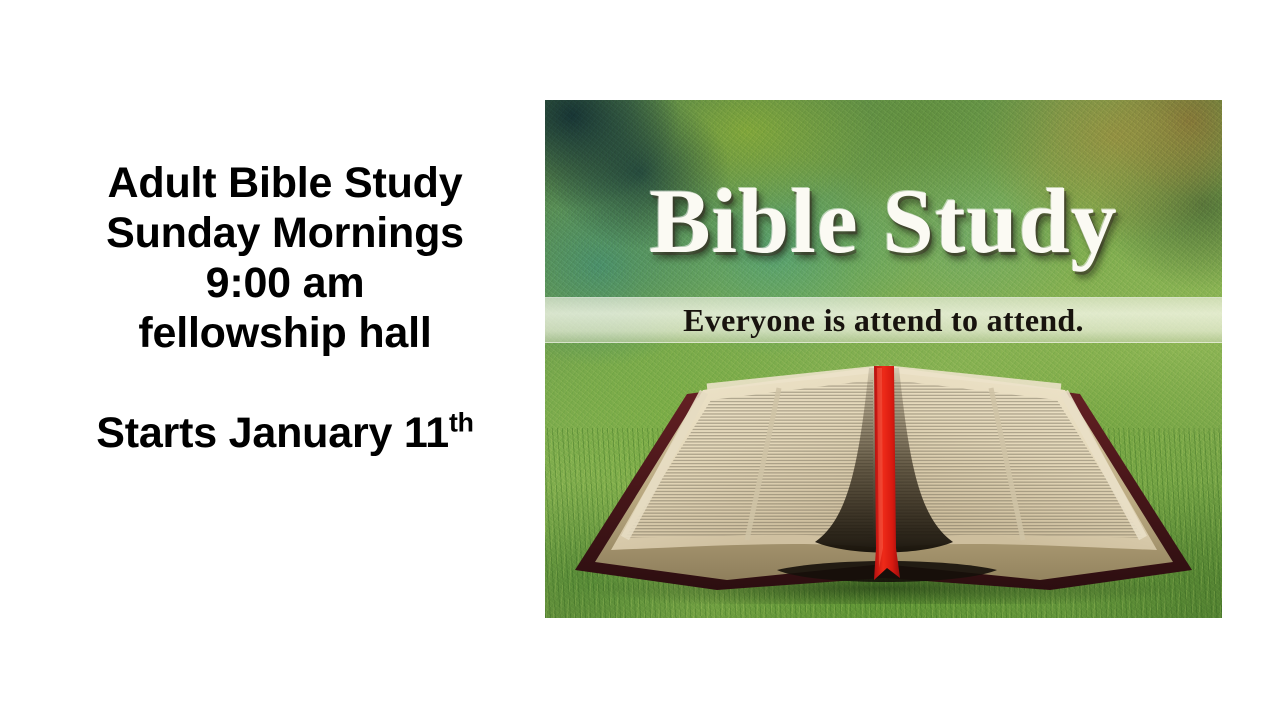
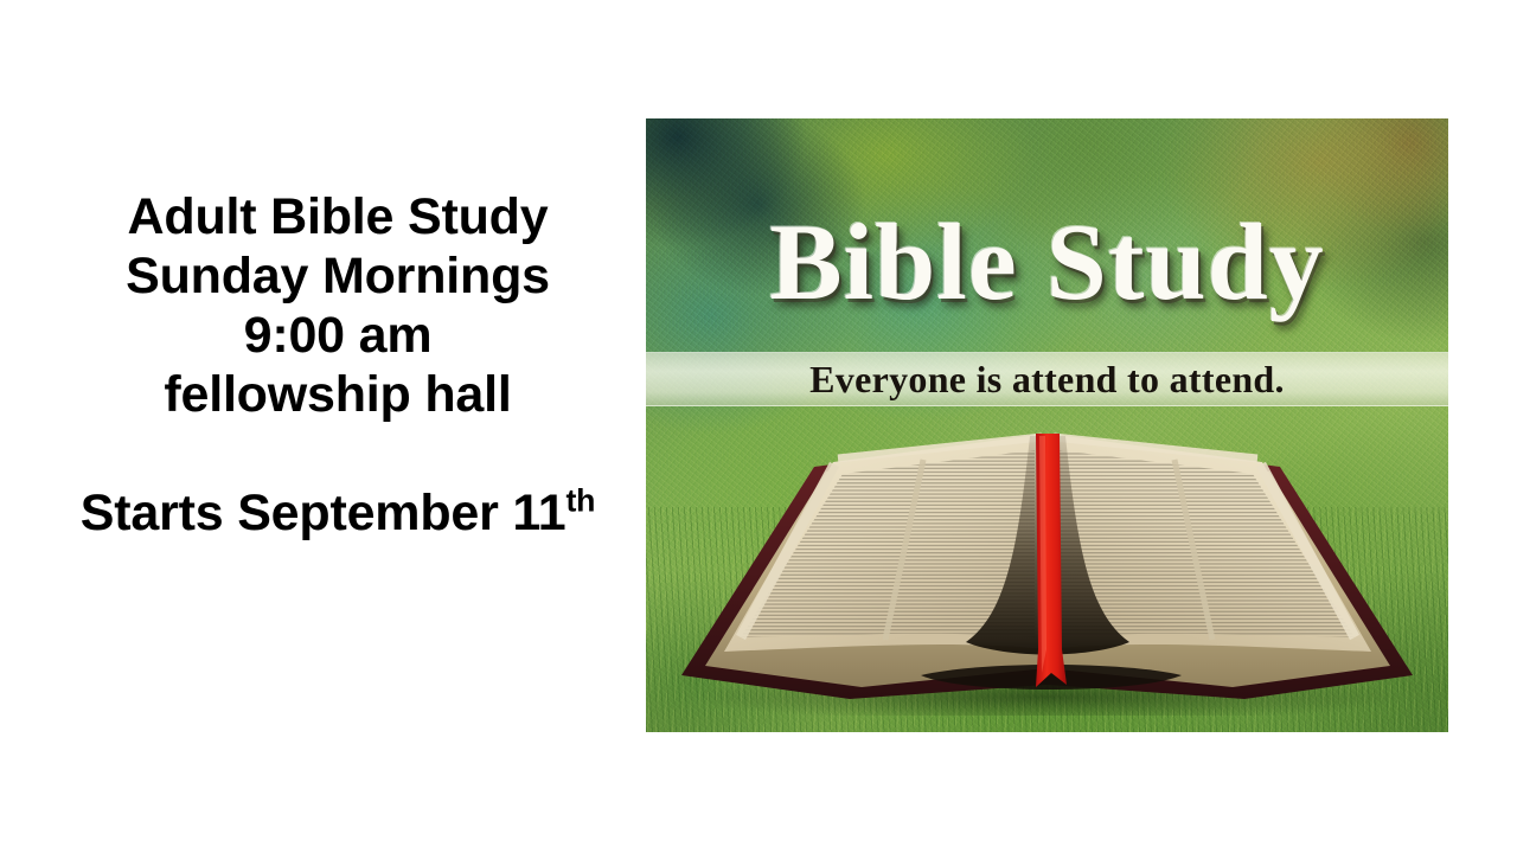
  Adult Bible Study
  Sunday Mornings
  9:00 am
  fellowship hall
- Starts January 11th
+ Starts September 11th
  Bible Study
  Everyone is attend to attend.
